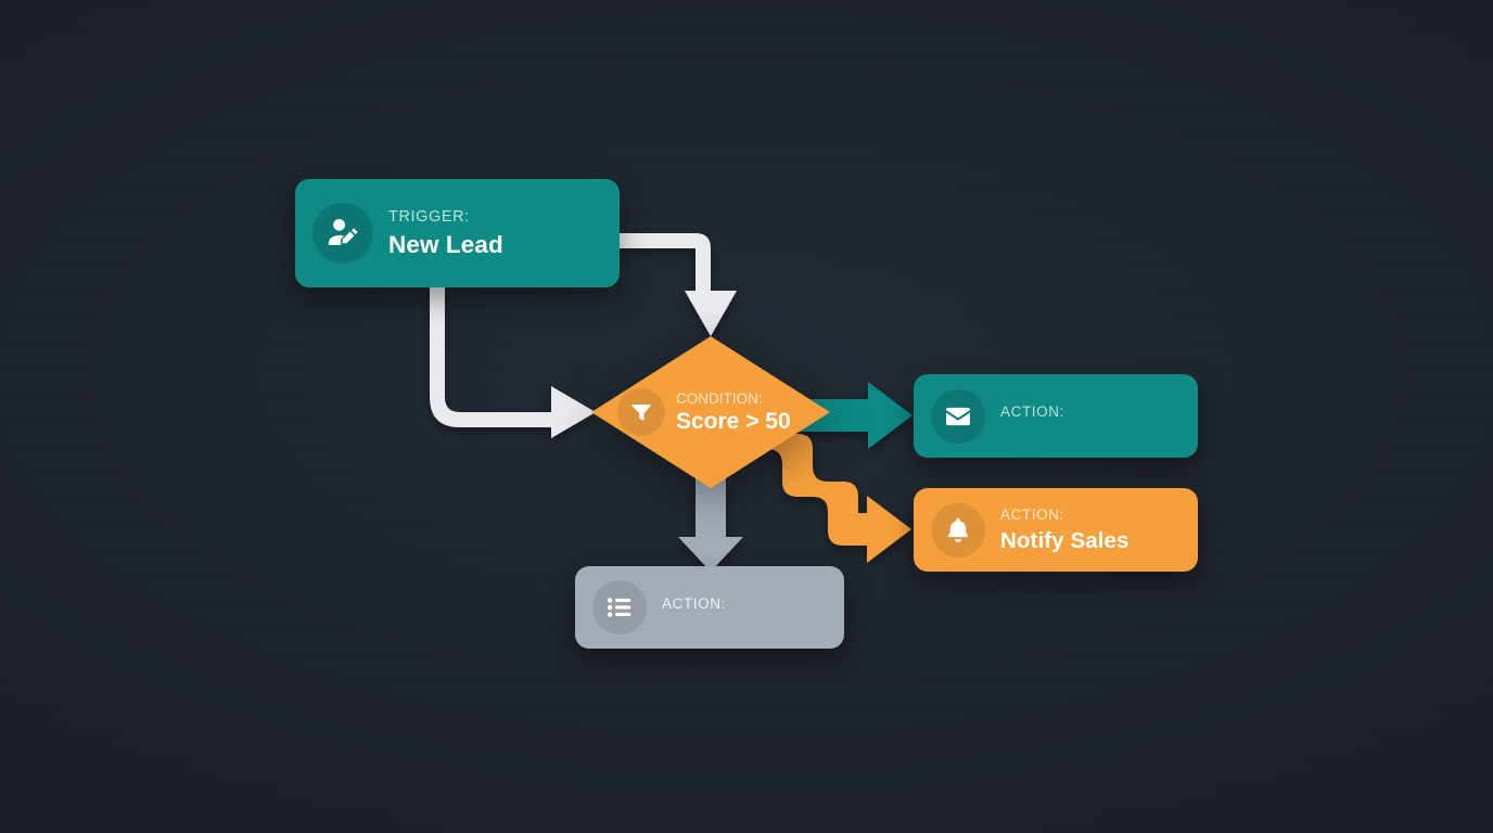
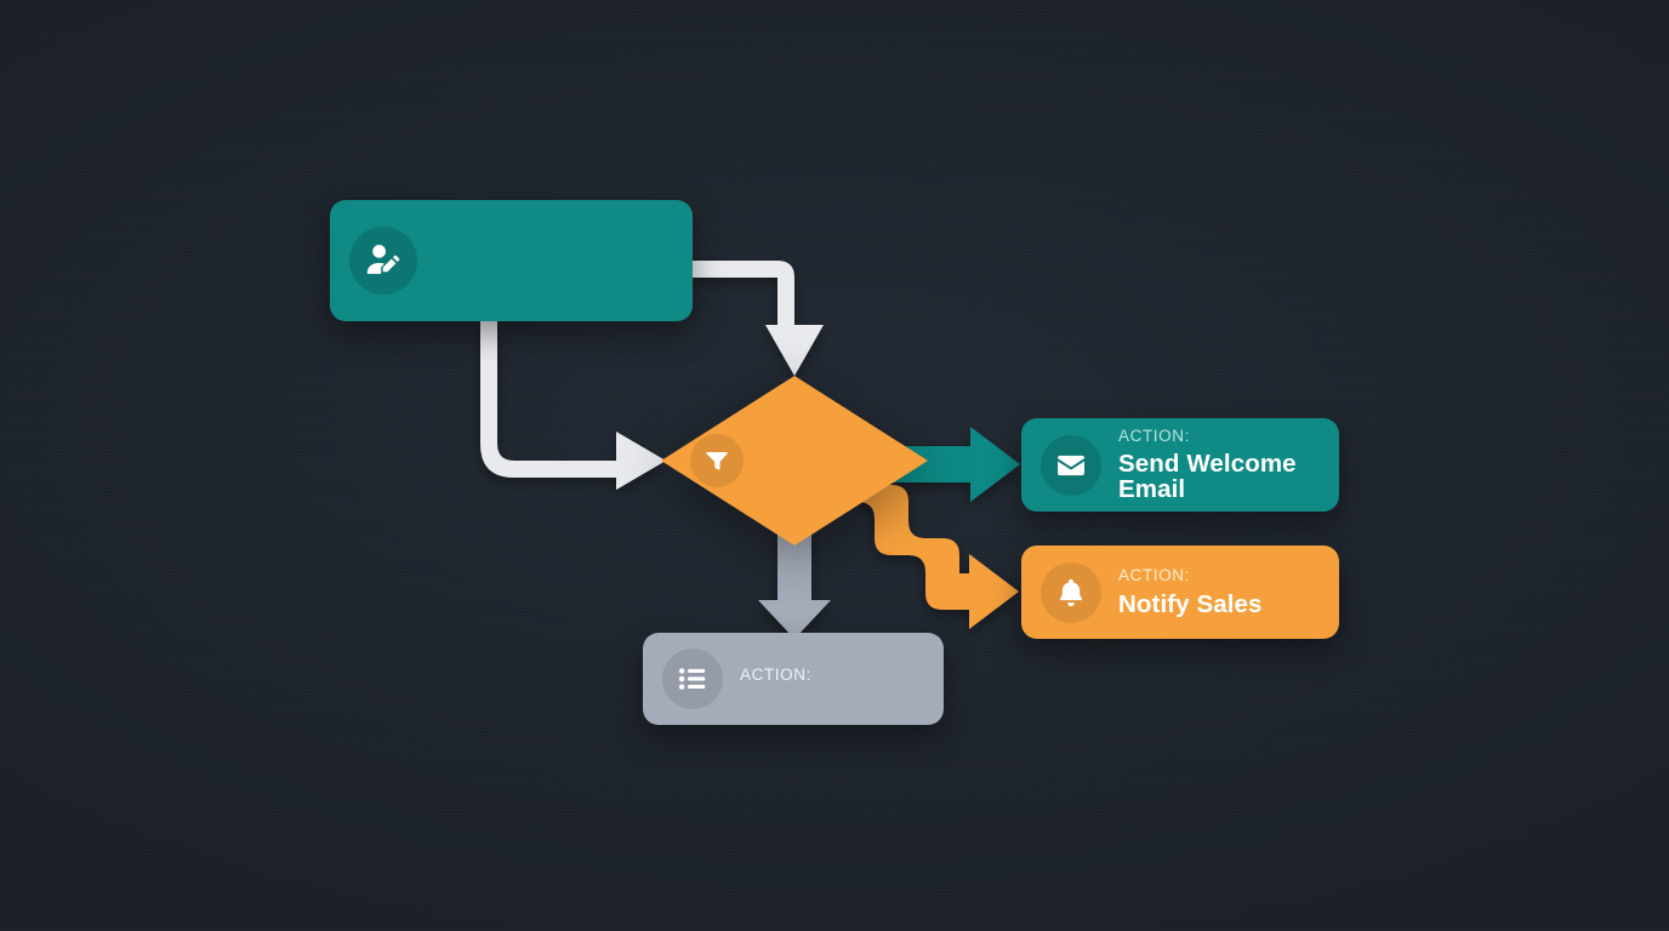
- TRIGGER:
- New Lead
- CONDITION: Score > 50
  ACTION:
+ Send Welcome Email
  ACTION:
  Notify Sales
  ACTION:
